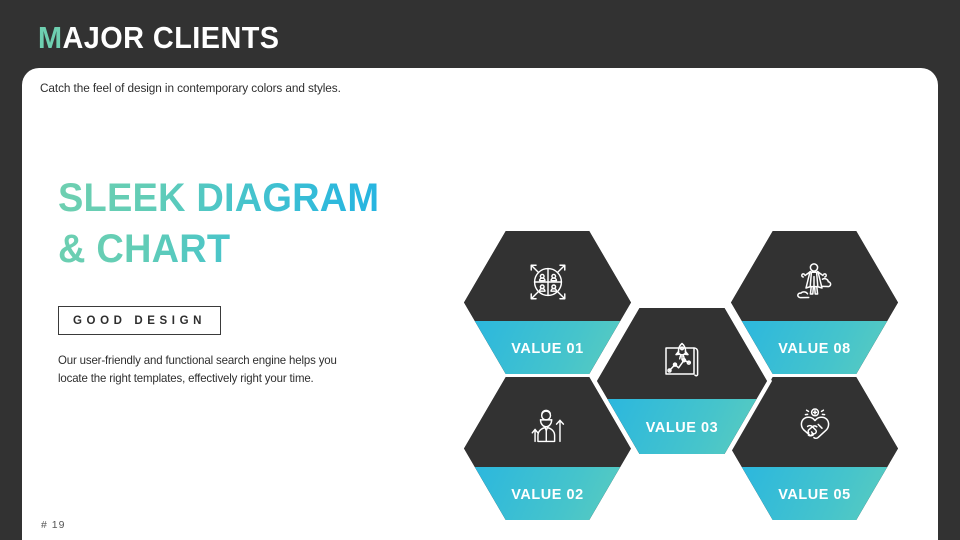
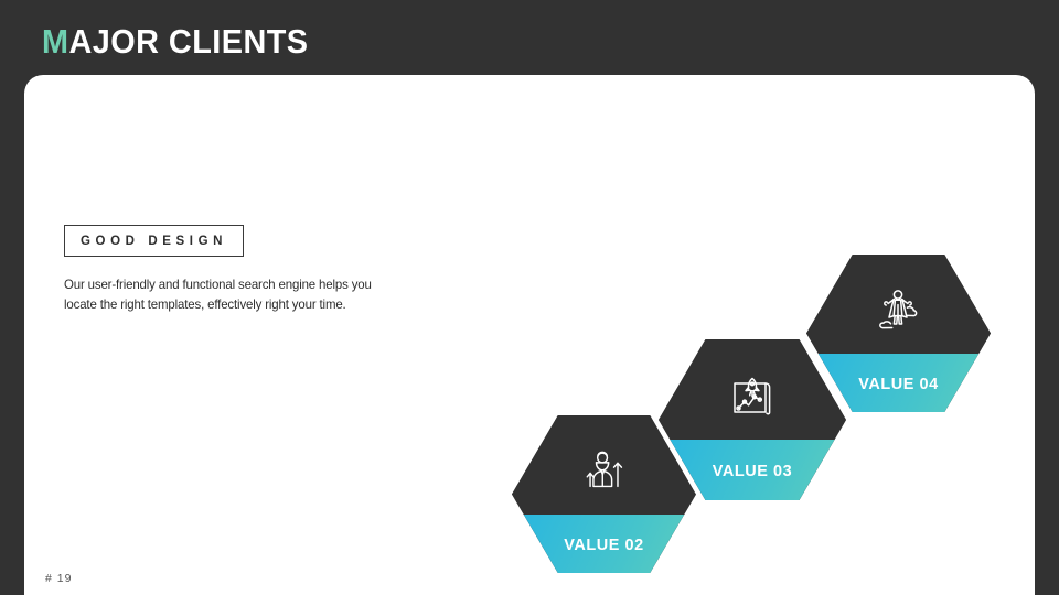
  MAJOR CLIENTS
- Catch the feel of design in contemporary colors and styles.
- SLEEK DIAGRAM & CHART
  GOOD DESIGN
  Our user-friendly and functional search engine helps you locate the right templates, effectively right your time.
- VALUE 01
  VALUE 02
  VALUE 03
- VALUE 08
+ VALUE 04
- VALUE 05
  # 19
